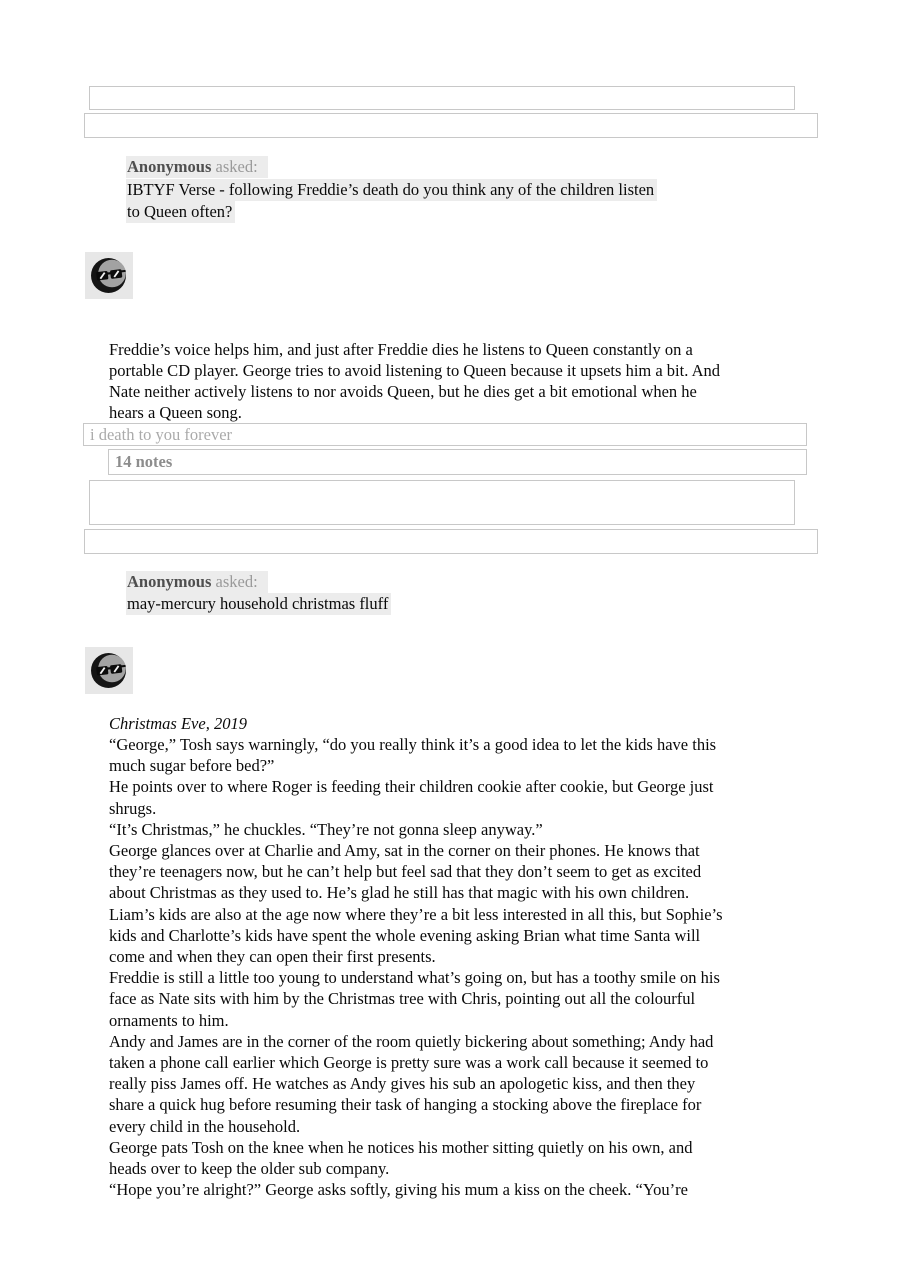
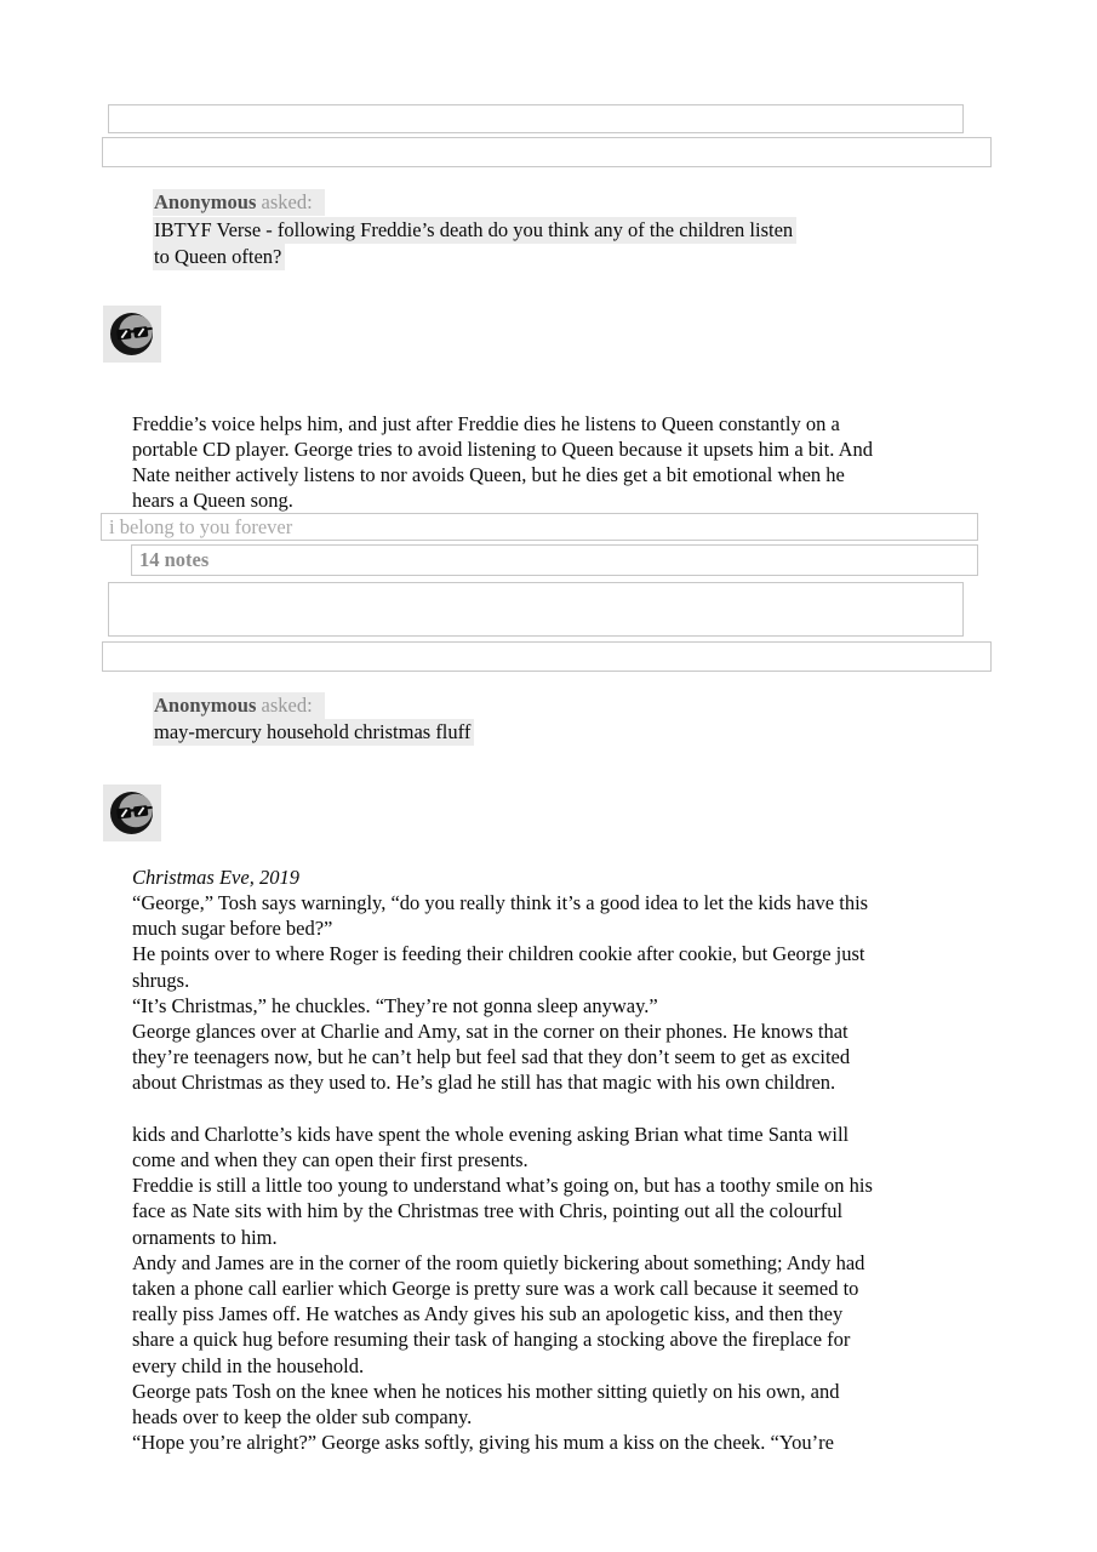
  Anonymous asked:
  IBTYF Verse - following Freddie’s death do you think any of the children listen
  to Queen often?
  Freddie’s voice helps him, and just after Freddie dies he listens to Queen constantly on a
  portable CD player. George tries to avoid listening to Queen because it upsets him a bit. And
  Nate neither actively listens to nor avoids Queen, but he dies get a bit emotional when he
  hears a Queen song.
- i death to you forever
+ i belong to you forever
  14 notes
  Anonymous asked:
  may-mercury household christmas fluff
  Christmas Eve, 2019
  “George,” Tosh says warningly, “do you really think it’s a good idea to let the kids have this
  much sugar before bed?”
  He points over to where Roger is feeding their children cookie after cookie, but George just
  shrugs.
  “It’s Christmas,” he chuckles. “They’re not gonna sleep anyway.”
  George glances over at Charlie and Amy, sat in the corner on their phones. He knows that
  they’re teenagers now, but he can’t help but feel sad that they don’t seem to get as excited
  about Christmas as they used to. He’s glad he still has that magic with his own children.
- Liam’s kids are also at the age now where they’re a bit less interested in all this, but Sophie’s
  kids and Charlotte’s kids have spent the whole evening asking Brian what time Santa will
  come and when they can open their first presents.
  Freddie is still a little too young to understand what’s going on, but has a toothy smile on his
  face as Nate sits with him by the Christmas tree with Chris, pointing out all the colourful
  ornaments to him.
  Andy and James are in the corner of the room quietly bickering about something; Andy had
  taken a phone call earlier which George is pretty sure was a work call because it seemed to
  really piss James off. He watches as Andy gives his sub an apologetic kiss, and then they
  share a quick hug before resuming their task of hanging a stocking above the fireplace for
  every child in the household.
  George pats Tosh on the knee when he notices his mother sitting quietly on his own, and
  heads over to keep the older sub company.
  “Hope you’re alright?” George asks softly, giving his mum a kiss on the cheek. “You’re
